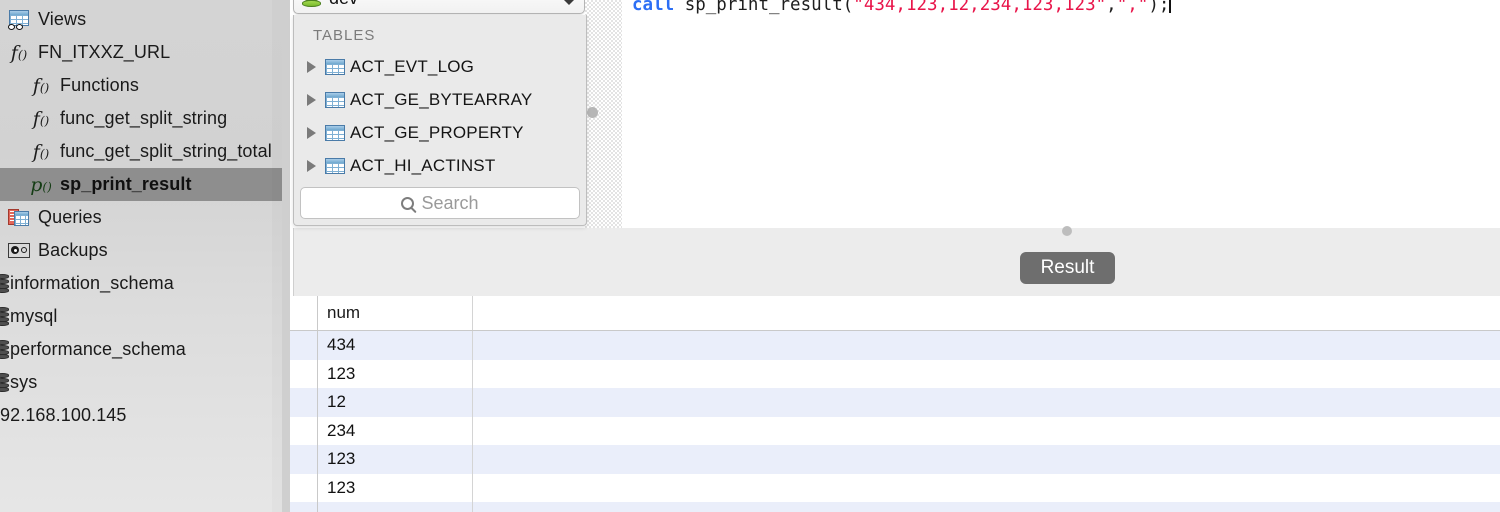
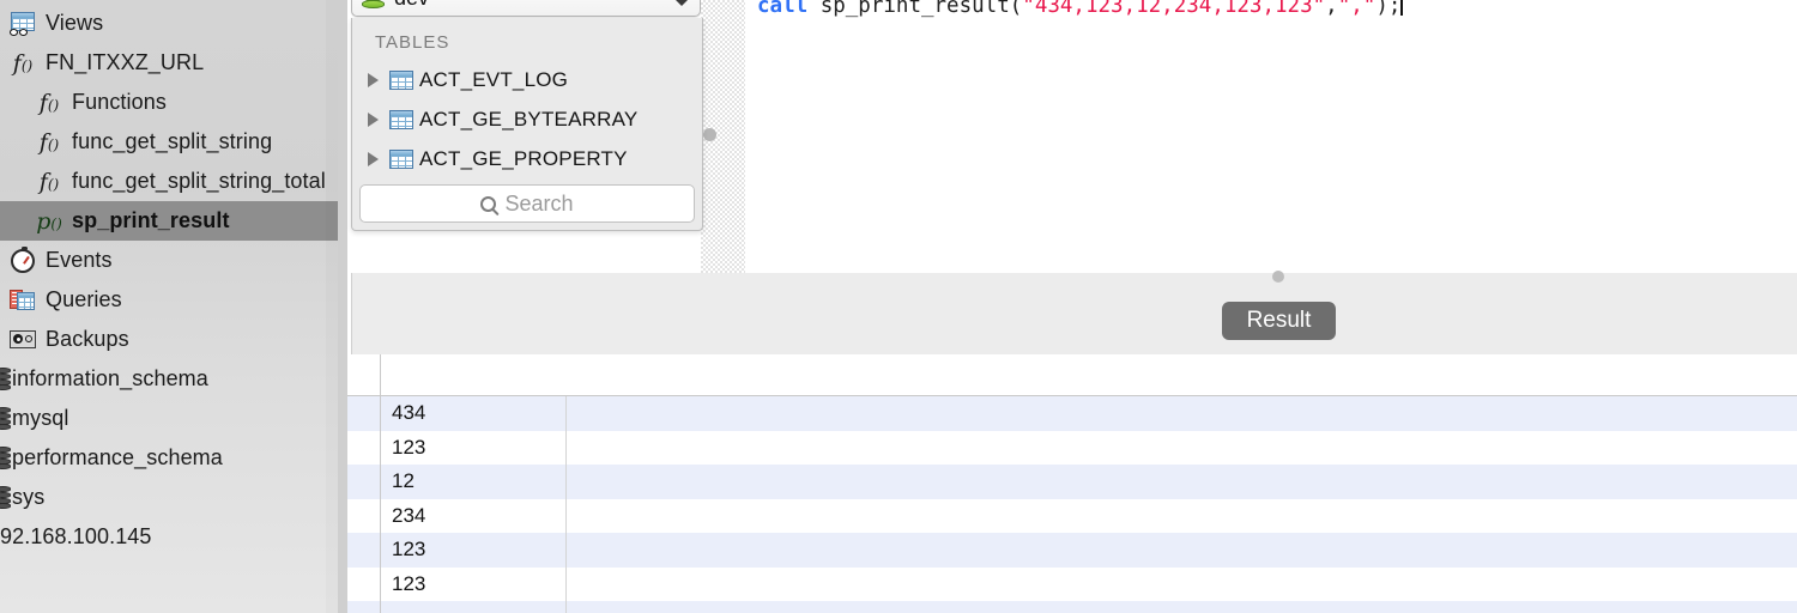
  Views
  f()
  FN_ITXXZ_URL
  f()
  Functions
  f()
  func_get_split_string
  f()
  func_get_split_string_total
  p()
  sp_print_result
+ Events
  Queries
  Backups
  information_schema
  mysql
  performance_schema
  sys
  92.168.100.145
  call sp_print_result("434,123,12,234,123,123",",");
  Result
- num
  434
  123
  12
  234
  123
  123
  TABLES
  ACT_EVT_LOG
  ACT_GE_BYTEARRAY
  ACT_GE_PROPERTY
- ACT_HI_ACTINST
  Search
